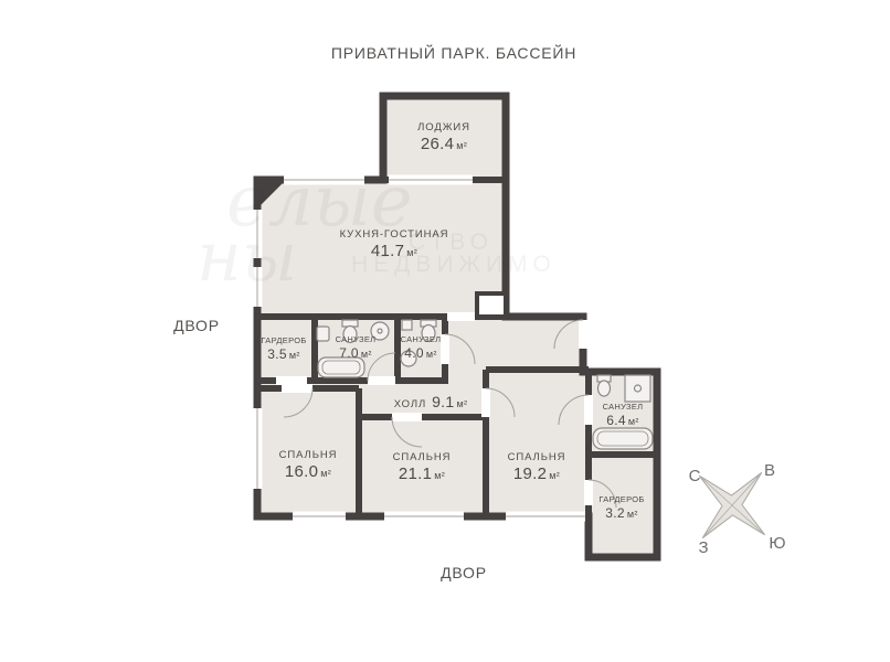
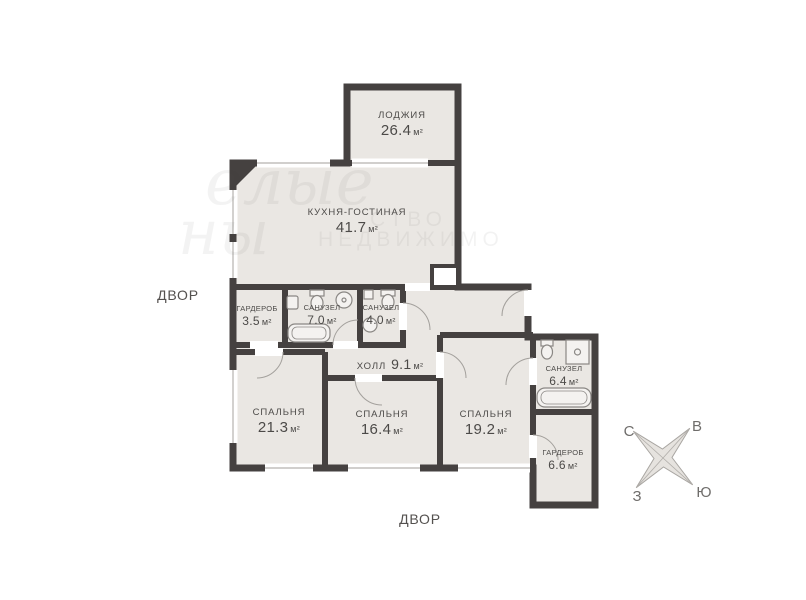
- ПРИВАТНЫЙ ПАРК. БАССЕЙН
  ДВОР
  ДВОР
  елые
  ны
  СТВО
  НЕДВИЖИМО
  ЛОДЖИЯ
  26.4 м²
  КУХНЯ-ГОСТИНАЯ
  41.7 м²
  ГАРДЕРОБ
  3.5 м²
  САНУЗЕЛ
  7.0 м²
  САНУЗЕЛ
  4.0 м²
  ХОЛЛ
  9.1 м²
  СПАЛЬНЯ
- 16.0 м²
+ 21.3 м²
  СПАЛЬНЯ
- 21.1 м²
+ 16.4 м²
  СПАЛЬНЯ
  19.2 м²
  САНУЗЕЛ
  6.4 м²
  ГАРДЕРОБ
- 3.2 м²
+ 6.6 м²
  С
  В
  З
  Ю
